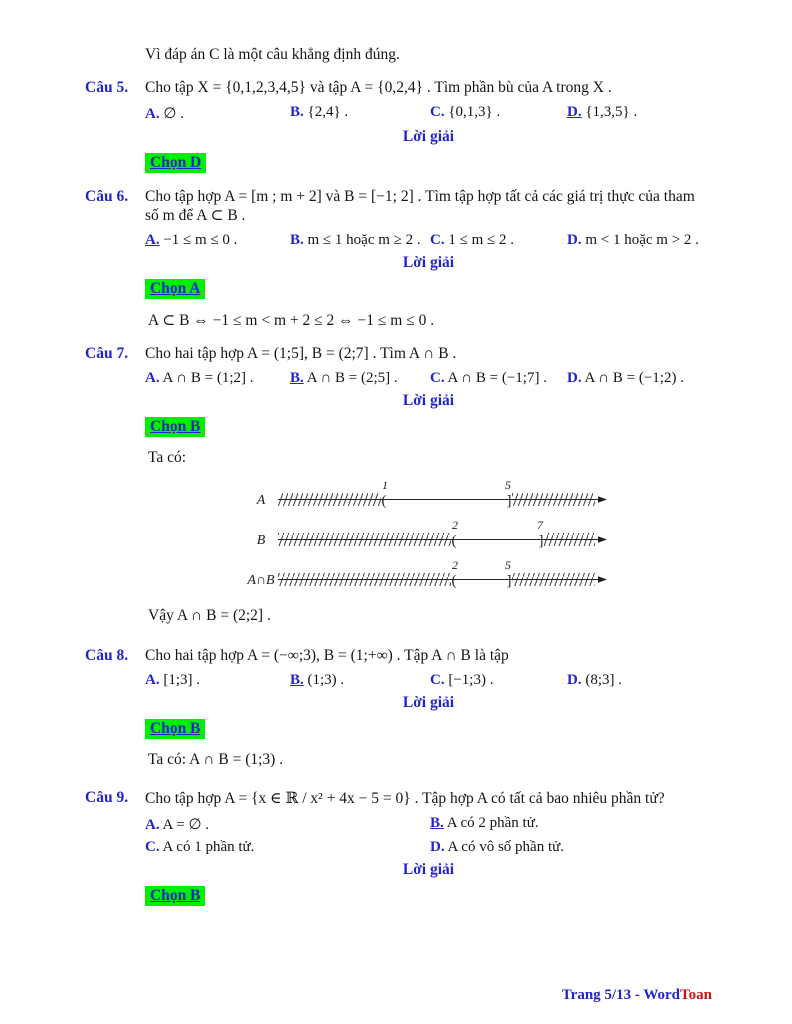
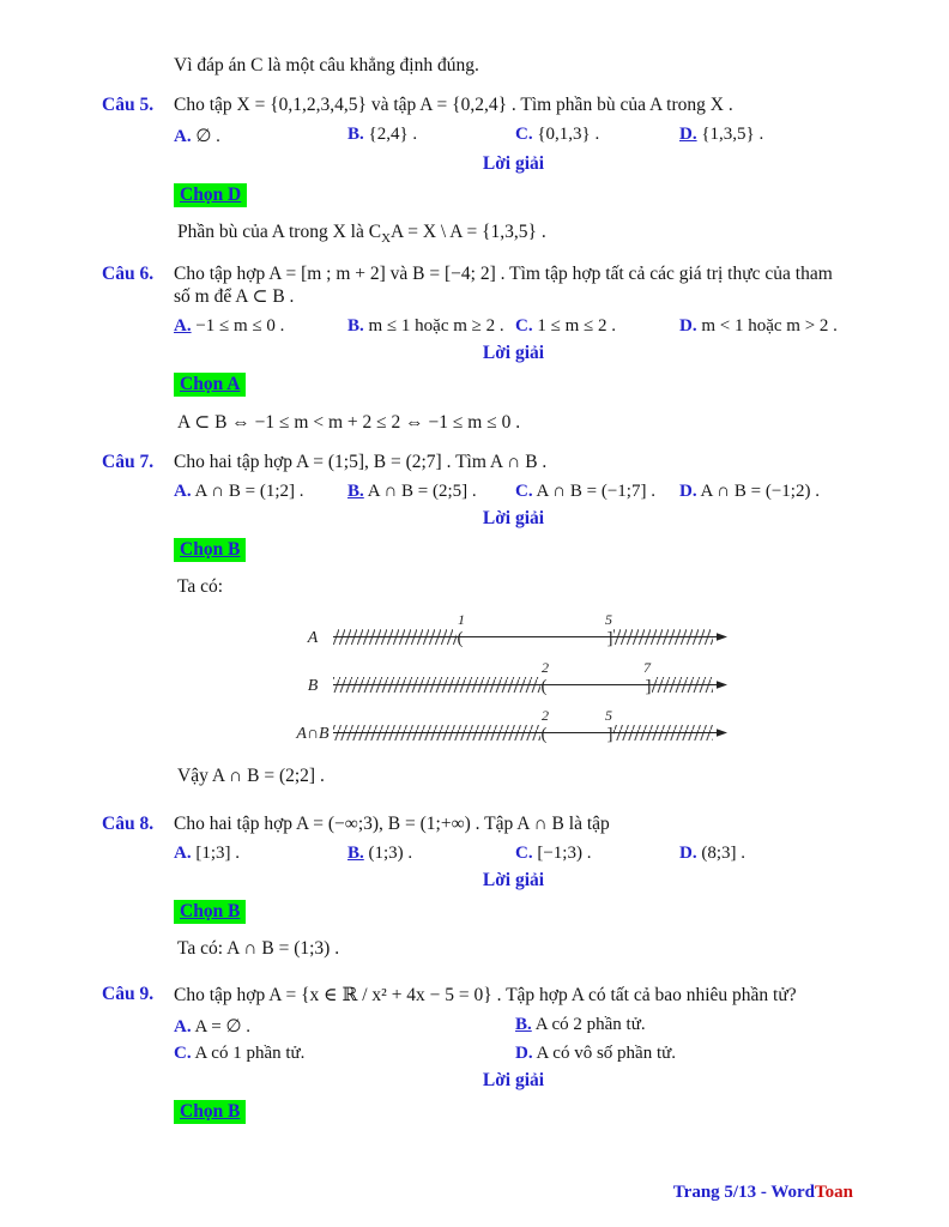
  Vì đáp án C là một câu khẳng định đúng.
  Câu 5.
  Cho tập X = {0,1,2,3,4,5} và tập A = {0,2,4} . Tìm phần bù của A trong X .
  A. ∅ .
  B. {2,4} .
  C. {0,1,3} .
  D. {1,3,5} .
  Lời giải
  Chọn D
+ Phần bù của A trong X là CXA = X \ A = {1,3,5} .
  Câu 6.
- Cho tập hợp A = [m ; m + 2] và B = [−1; 2] . Tìm tập hợp tất cả các giá trị thực của tham số m để A ⊂ B .
+ Cho tập hợp A = [m ; m + 2] và B = [−4; 2] . Tìm tập hợp tất cả các giá trị thực của tham số m để A ⊂ B .
  A. −1 ≤ m ≤ 0 .
  B. m ≤ 1 hoặc m ≥ 2 .
  C. 1 ≤ m ≤ 2 .
  D. m < 1 hoặc m > 2 .
  Lời giải
  Chọn A
  A ⊂ B ⇔ −1 ≤ m < m + 2 ≤ 2 ⇔ −1 ≤ m ≤ 0 .
  Câu 7.
  Cho hai tập hợp A = (1;5], B = (2;7] . Tìm A ∩ B .
  A. A ∩ B = (1;2] .
  B. A ∩ B = (2;5] .
  C. A ∩ B = (−1;7] .
  D. A ∩ B = (−1;2) .
  Lời giải
  Chọn B
  Ta có:
  A
  1
  5
  (
  ]
  B
  2
  7
  (
  ]
  A∩B
  2
  5
  (
  ]
  Vậy A ∩ B = (2;2] .
  Câu 8.
  Cho hai tập hợp A = (−∞;3), B = (1;+∞) . Tập A ∩ B là tập
  A. [1;3] .
  B. (1;3) .
  C. [−1;3) .
  D. (8;3] .
  Lời giải
  Chọn B
  Ta có: A ∩ B = (1;3) .
  Câu 9.
  Cho tập hợp A = {x ∈ ℝ / x² + 4x − 5 = 0} . Tập hợp A có tất cả bao nhiêu phần tử?
  A. A = ∅ .
  B. A có 2 phần tử.
  C. A có 1 phần tử.
  D. A có vô số phần tử.
  Lời giải
  Chọn B
  Trang 5/13 - WordToan
